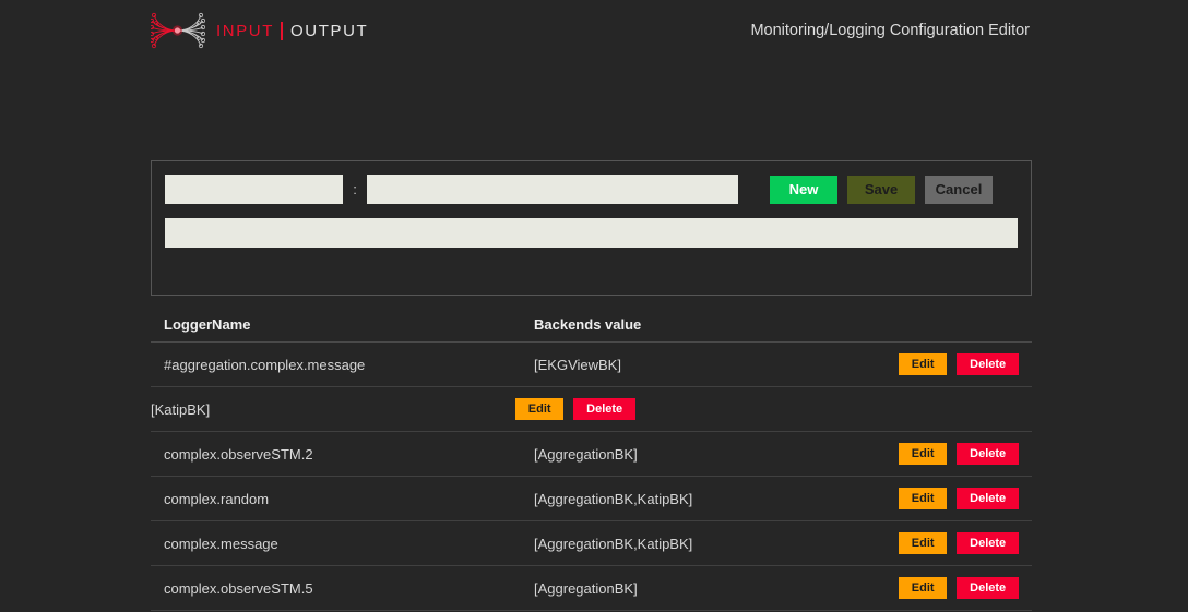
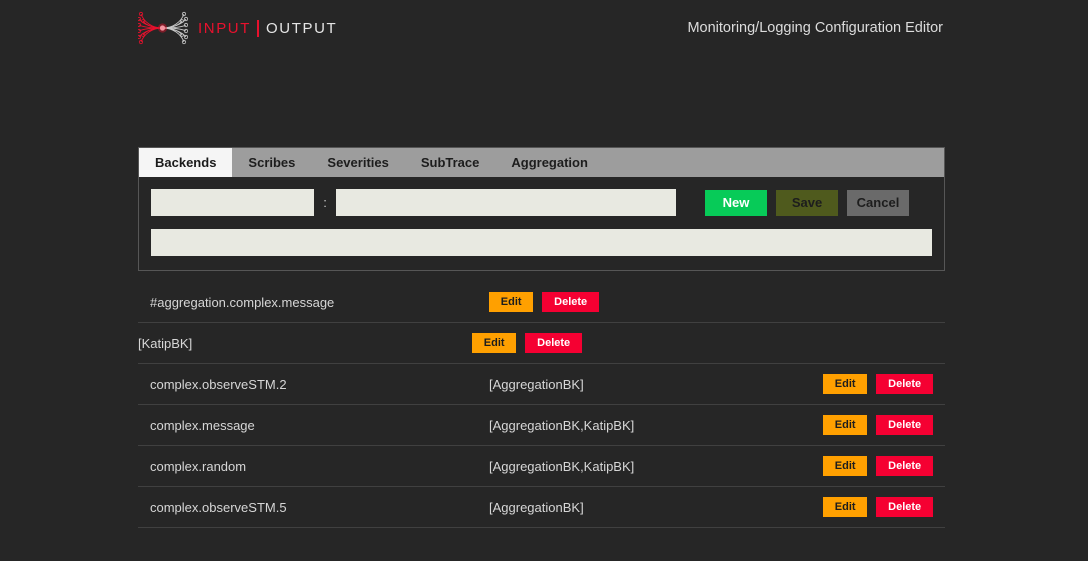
  INPUT
  OUTPUT
  Monitoring/Logging Configuration Editor
+ Backends
+ Scribes
+ Severities
+ SubTrace
+ Aggregation
  :
  New
  Save
  Cancel
- LoggerName
- Backends value
  #aggregation.complex.message
- [EKGViewBK]
  Edit
  Delete
  [KatipBK]
  Edit
  Delete
  complex.observeSTM.2
  [AggregationBK]
  Edit
  Delete
- complex.random
+ complex.message
  [AggregationBK,KatipBK]
  Edit
  Delete
- complex.message
+ complex.random
  [AggregationBK,KatipBK]
  Edit
  Delete
  complex.observeSTM.5
  [AggregationBK]
  Edit
  Delete
